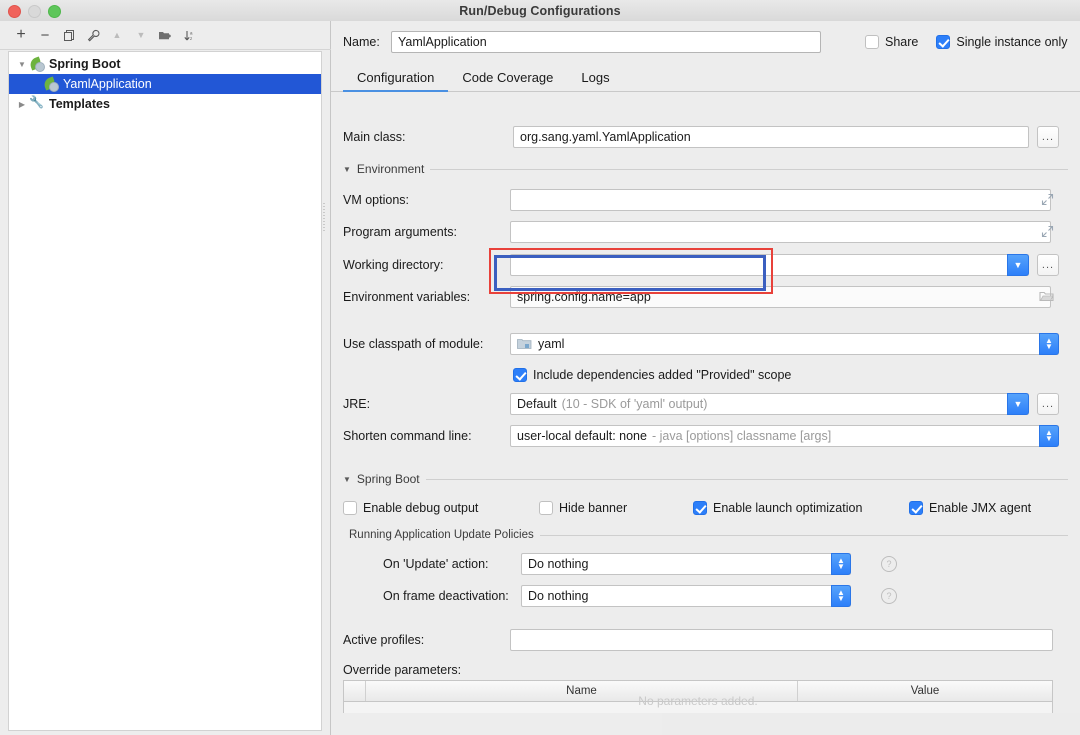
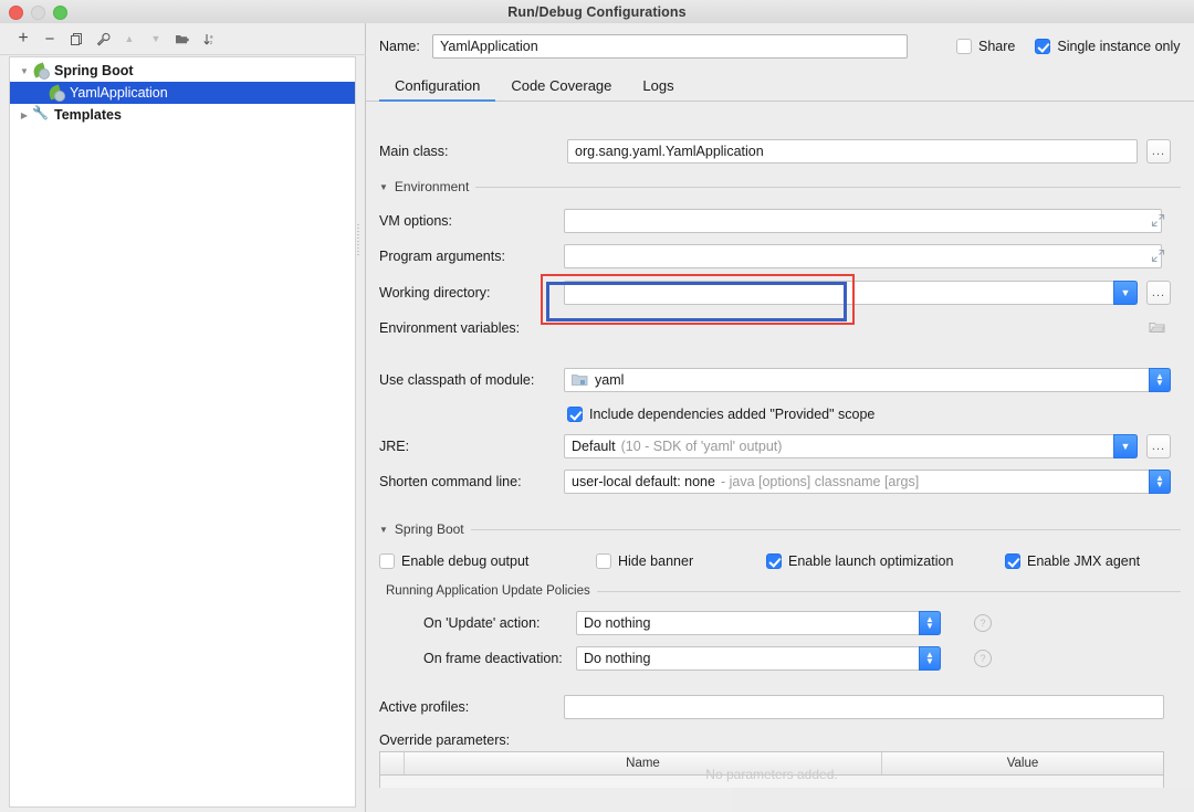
  Run/Debug Configurations
  +
  −
  ▲
  ▼
  ▼
  Spring Boot
  YamlApplication
  ▶
  Templates
  Name:
  YamlApplication
  Share
  Single instance only
  Configuration
  Code Coverage
  Logs
  Main class:
  org.sang.yaml.YamlApplication
  ...
  ▼
  Environment
  VM options:
  Program arguments:
  Working directory:
  ▼
  ...
  Environment variables:
- spring.config.name=app
  Use classpath of module:
  yaml
  ▲
  ▼
  Include dependencies added "Provided" scope
  JRE:
  Default
  (10 - SDK of 'yaml' output)
  ▼
  ...
  Shorten command line:
  user-local default: none
  - java [options] classname [args]
  ▲
  ▼
  ▼
  Spring Boot
  Enable debug output
  Hide banner
  Enable launch optimization
  Enable JMX agent
  Running Application Update Policies
  On 'Update' action:
  Do nothing
  ▲
  ▼
  ?
  On frame deactivation:
  Do nothing
  ▲
  ▼
  ?
  Active profiles:
  Override parameters:
  Name
  Value
  No parameters added.
